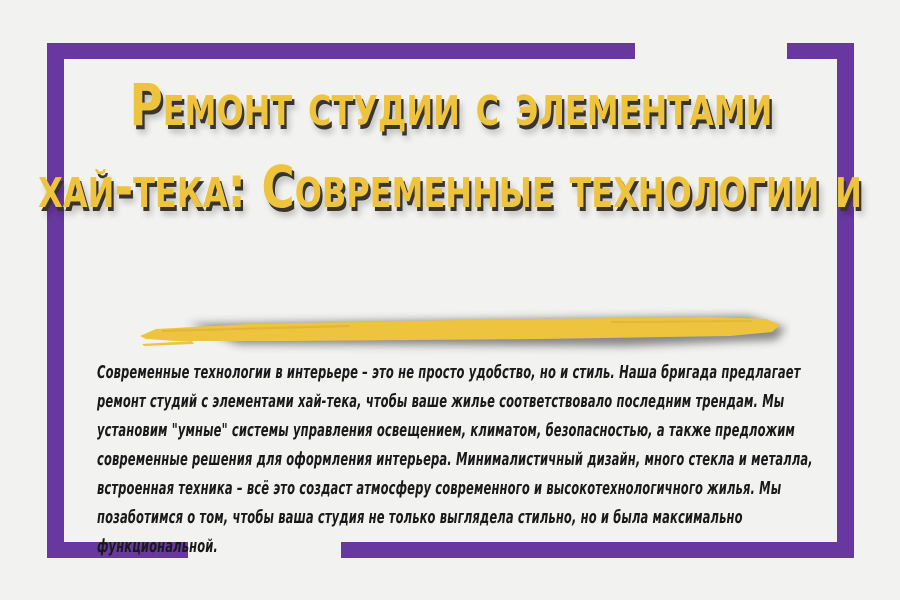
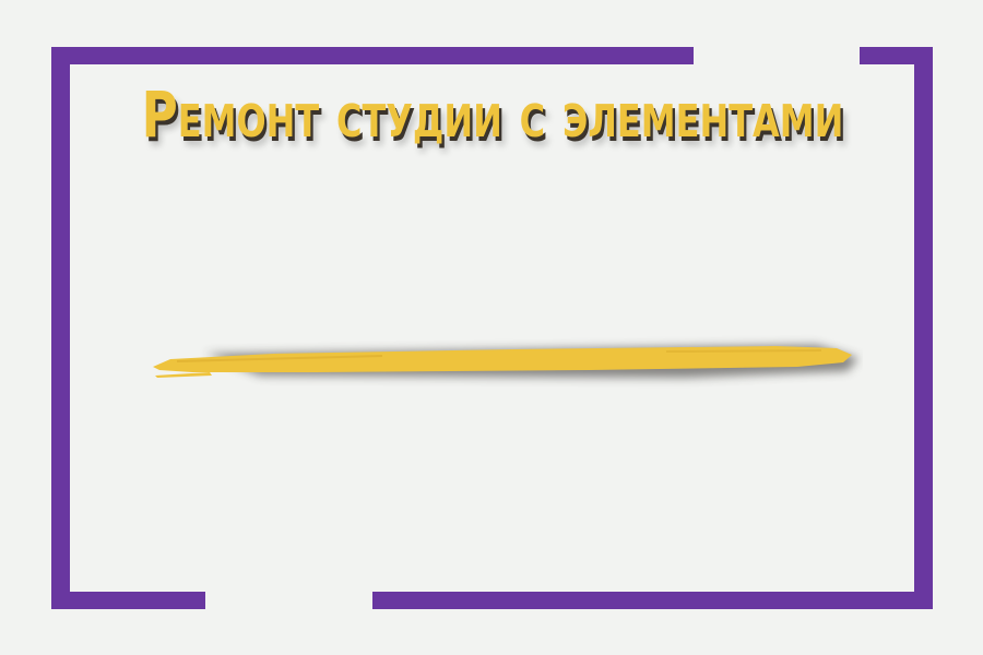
  Ремонт студии с элементами
- хай-тека: Современные технологии и
- Современные технологии в интерьере – это не просто удобство, но и стиль. Наша бригада предлагает ремонт студий с элементами хай-тека, чтобы ваше жилье соответствовало последним трендам. Мы установим "умные" системы управления освещением, климатом, безопасностью, а также предложим современные решения для оформления интерьера. Минималистичный дизайн, много стекла и металла, встроенная техника – всё это создаст атмосферу современного и высокотехнологичного жилья. Мы позаботимся о том, чтобы ваша студия не только выглядела стильно, но и была максимально функциональной.
